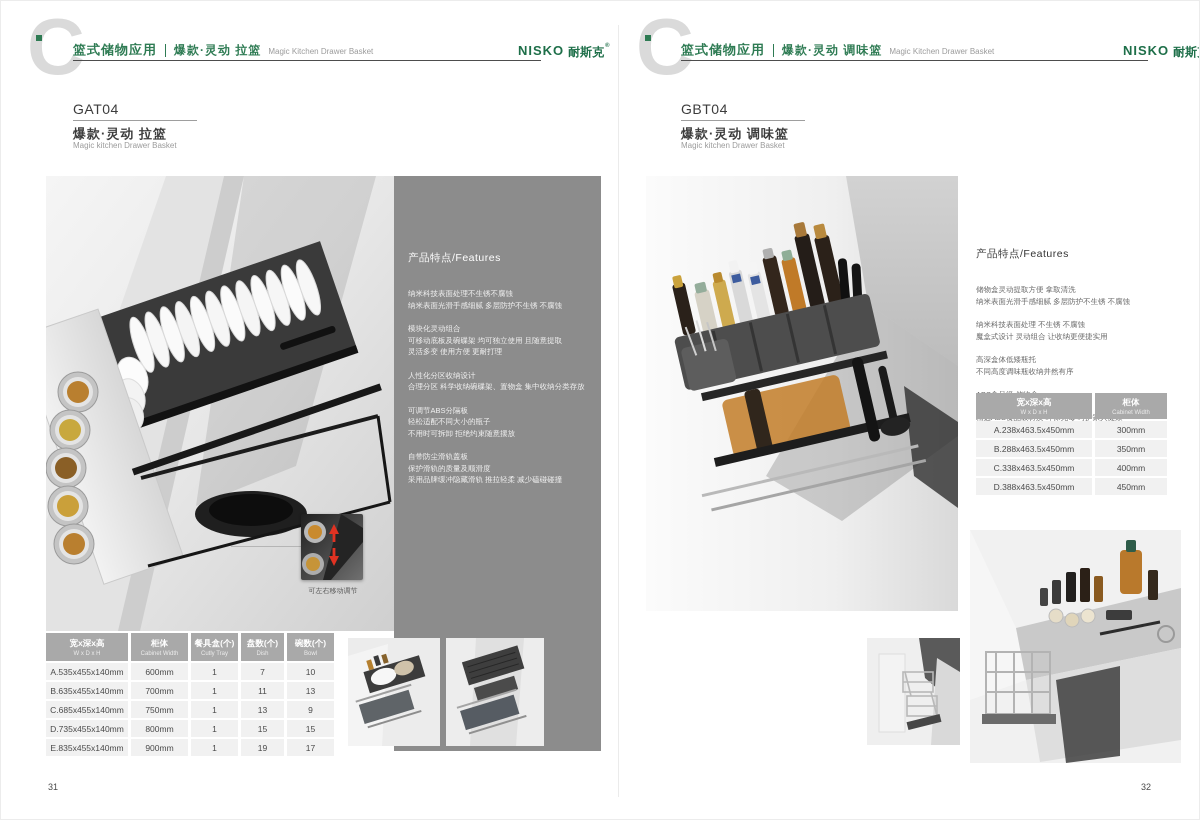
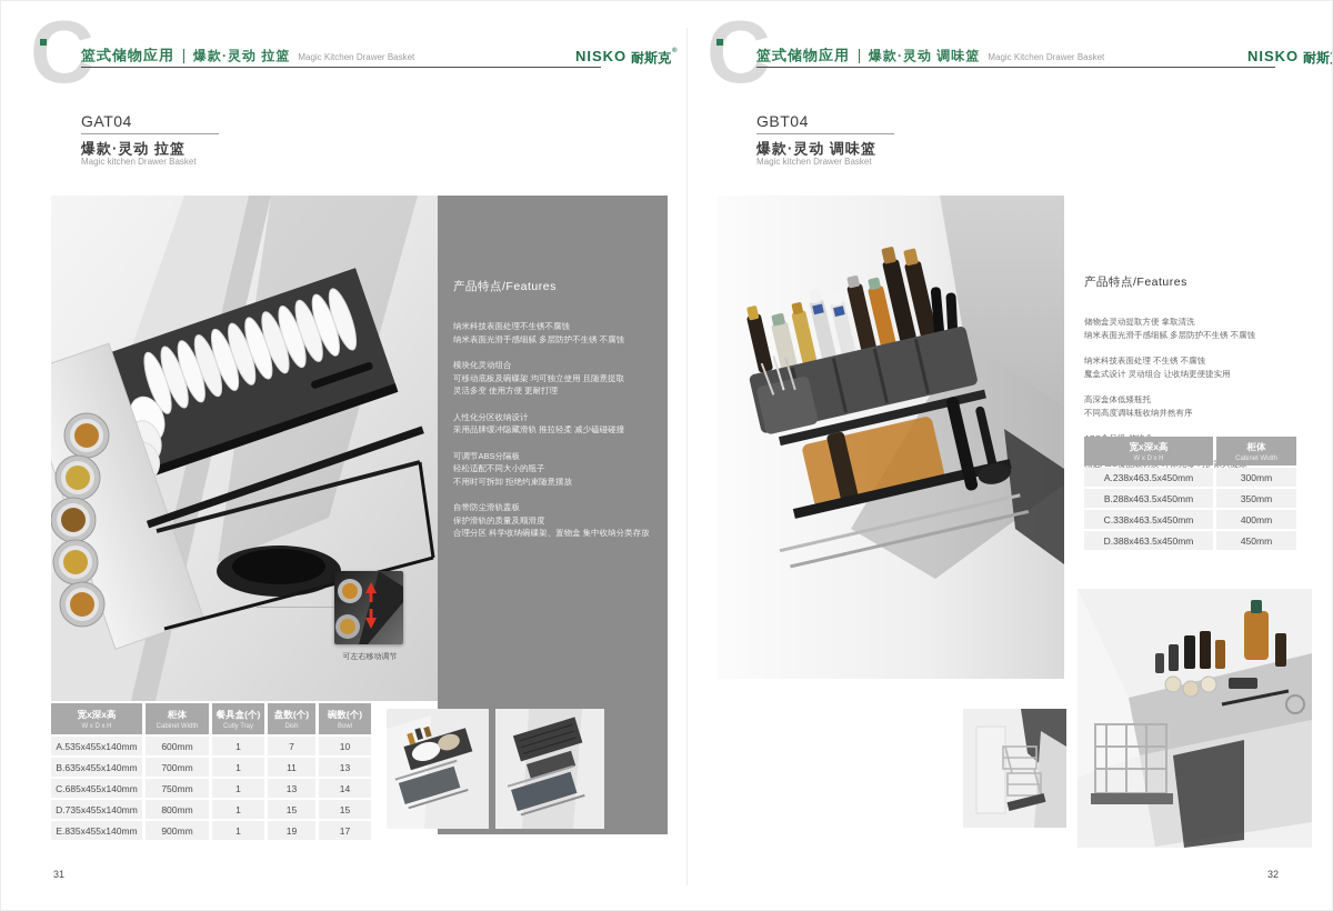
  C
  篮式储物应用
  爆款·灵动 拉篮
  Magic Kitchen Drawer Basket
  NISKO
  耐斯克
  GAT04
  爆款·灵动 拉篮
  Magic kitchen Drawer Basket
  产品特点/Features
  纳米科技表面处理不生锈不腐蚀
  纳米表面光滑手感细腻 多层防护不生锈 不腐蚀
  模块化灵动组合
  可移动底板及碗碟架 均可独立使用 且随意提取
  灵活多变 使用方便 更耐打理
  人性化分区收纳设计
- 合理分区 科学收纳碗碟架、置物盒 集中收纳分类存放
+ 采用品牌缓冲隐藏滑轨 推拉轻柔 减少磕碰碰撞
  可调节ABS分隔板
  轻松适配不同大小的瓶子
  不用时可拆卸 拒绝约束随意摆放
  自带防尘滑轨盖板
  保护滑轨的质量及顺滑度
- 采用品牌缓冲隐藏滑轨 推拉轻柔 减少磕碰碰撞
+ 合理分区 科学收纳碗碟架、置物盒 集中收纳分类存放
  宽x深x高
  柜体
  餐具盒(个)
  盘数(个)
  碗数(个)
  A.535x455x140mm
  600mm
  1
  7
  10
  B.635x455x140mm
  700mm
  1
  11
  13
  C.685x455x140mm
  750mm
  1
  13
- 9
+ 14
  D.735x455x140mm
  800mm
  1
  15
  15
  E.835x455x140mm
  900mm
  1
  19
  17
  31
  C
  篮式储物应用
  爆款·灵动 调味篮
  Magic Kitchen Drawer Basket
  NISKO
  GBT04
  爆款·灵动 调味篮
  Magic kitchen Drawer Basket
  产品特点/Features
  储物盒灵动提取方便 拿取清洗
  纳米表面光滑手感细腻 多层防护不生锈 不腐蚀
  纳米科技表面处理 不生锈 不腐蚀
  魔盒式设计 灵动组合 让收纳更便捷实用
  高深盒体低矮瓶托
  不同高度调味瓶收纳井然有序
  宽x深x高
  柜体
  A.238x463.5x450mm
  300mm
  B.288x463.5x450mm
  350mm
  C.338x463.5x450mm
  400mm
  D.388x463.5x450mm
  450mm
  32
